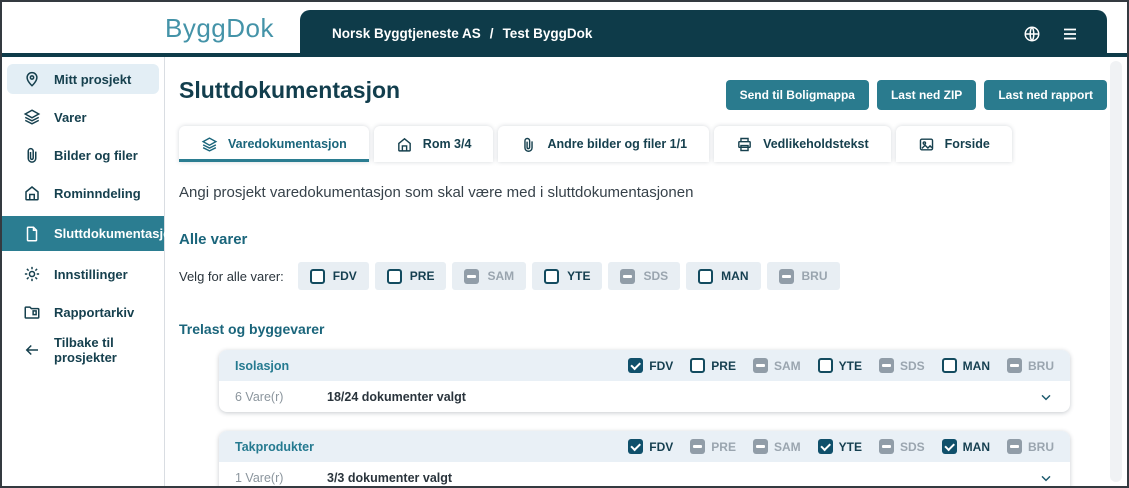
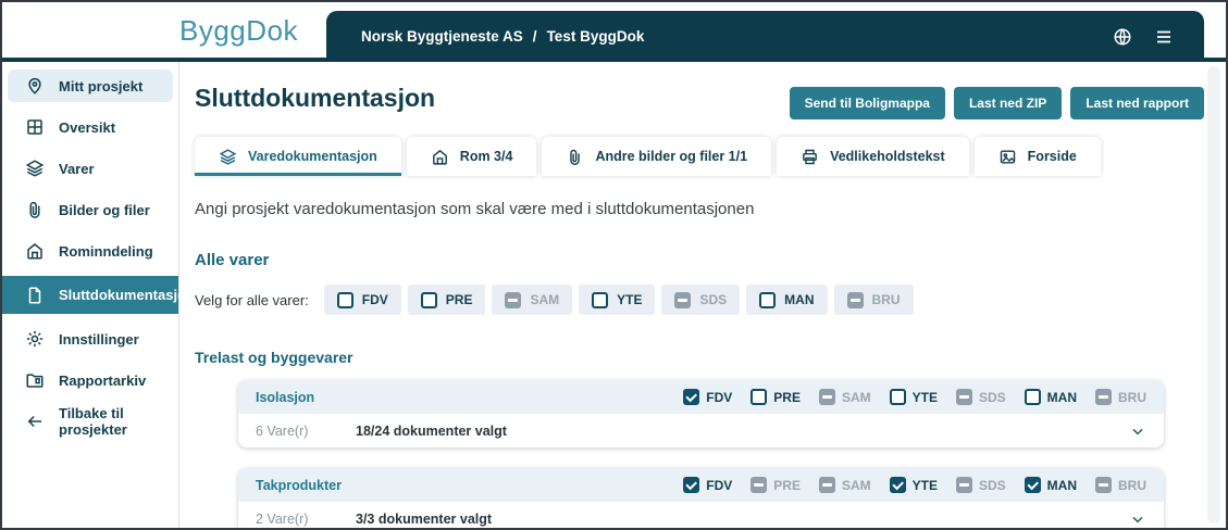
  ByggDok
  Norsk Byggtjeneste AS
  /
  Test ByggDok
  Mitt prosjekt
+ Oversikt
  Varer
  Bilder og filer
  Rominndeling
  Sluttdokumentasj
  Innstillinger
  Rapportarkiv
  Tilbake til prosjekter
  Sluttdokumentasjon
  Send til Boligmappa
  Last ned ZIP
  Last ned rapport
  Varedokumentasjon
  Rom 3/4
  Andre bilder og filer 1/1
  Vedlikeholdstekst
  Forside
  Angi prosjekt varedokumentasjon som skal være med i sluttdokumentasjonen
  Alle varer
  Velg for alle varer:
  FDV
  PRE
  SAM
  YTE
  SDS
  MAN
  BRU
  Trelast og byggevarer
  Isolasjon
  FDV
  PRE
  SAM
  YTE
  SDS
  MAN
  BRU
  6 Vare(r)
  18/24 dokumenter valgt
  Takprodukter
  FDV
  PRE
  SAM
  YTE
  SDS
  MAN
  BRU
- 1 Vare(r)
+ 2 Vare(r)
  3/3 dokumenter valgt
